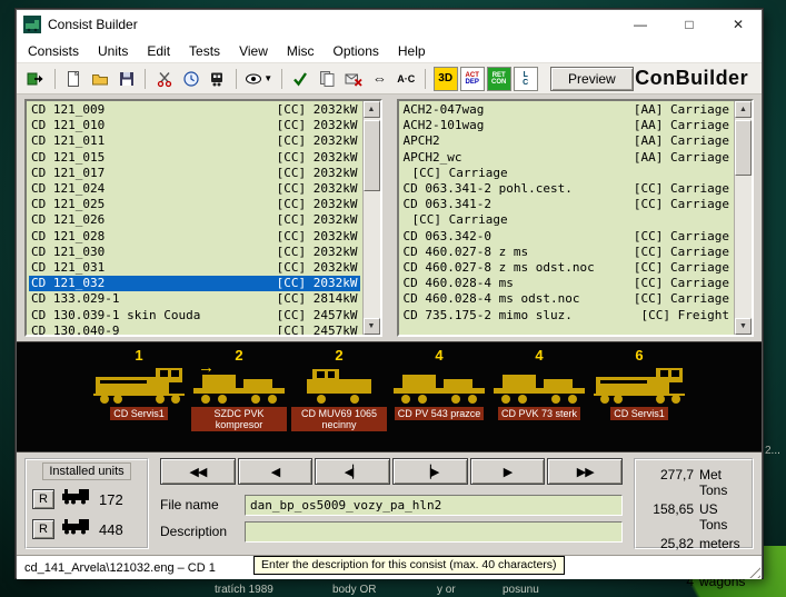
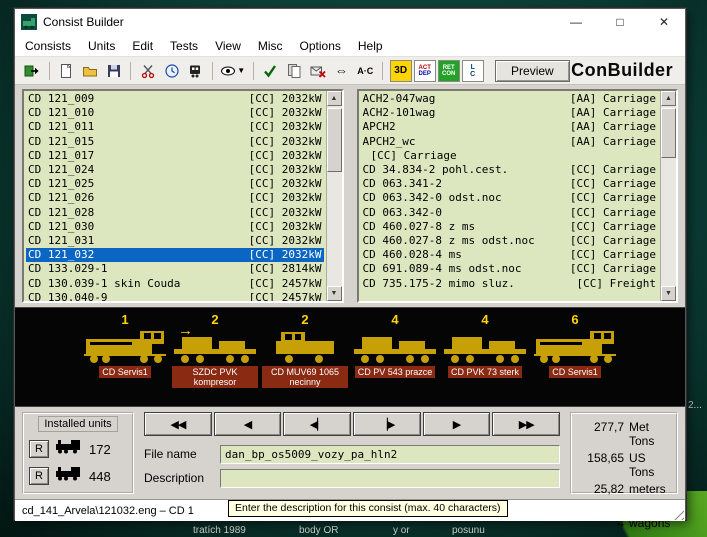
  tratích 1989
  body OR
  y or
  posunu
  2...
  Consist Builder
  —
  □
  ✕
  Consists
  Units
  Edit
  Tests
  View
  Misc
  Options
  Help
  ▼
  ⇔
  A·C
  3D
  Preview
  ConBuilder
  CD 121_009
  [CC] 2032kW
  CD 121_010
  [CC] 2032kW
  CD 121_011
  [CC] 2032kW
  CD 121_015
  [CC] 2032kW
  CD 121_017
  [CC] 2032kW
  CD 121_024
  [CC] 2032kW
  CD 121_025
  [CC] 2032kW
  CD 121_026
  [CC] 2032kW
  CD 121_028
  [CC] 2032kW
  CD 121_030
  [CC] 2032kW
  CD 121_031
  [CC] 2032kW
  CD 121_032
  [CC] 2032kW
  CD 133.029-1
  [CC] 2814kW
  CD 130.039-1 skin Couda
  [CC] 2457kW
  CD 130.040-9
  [CC] 2457kW
  ACH2-047wag
  [AA] Carriage
  ACH2-101wag
  [AA] Carriage
  APCH2
  [AA] Carriage
  APCH2_wc
  [AA] Carriage
  [CC] Carriage
- CD 063.341-2 pohl.cest.
+ CD 34.834-2 pohl.cest.
  [CC] Carriage
  CD 063.341-2
  [CC] Carriage
+ CD 063.342-0 odst.noc
  [CC] Carriage
  CD 063.342-0
  [CC] Carriage
  CD 460.027-8 z ms
  [CC] Carriage
  CD 460.027-8 z ms odst.noc
  [CC] Carriage
  CD 460.028-4 ms
  [CC] Carriage
- CD 460.028-4 ms odst.noc
+ CD 691.089-4 ms odst.noc
  [CC] Carriage
  CD 735.175-2 mimo sluz.
  [CC] Freight
  1
  CD Servis1
  2
  →
  SZDC PVK kompresor
  2
  CD MUV69 1065 necinny
  4
  CD PV 543 prazce
  4
  CD PVK 73 sterk
  6
  CD Servis1
  Installed units
  R
  172
  R
  448
  ◀◀
  ◀
  ◀▏
  ▕▶
  ▶
  ▶▶
  File name
  dan_bp_os5009_vozy_pa_hln2
  Description
  277,7
  Met Tons
  158,65
  US Tons
  25,82
  meters
  4
  wagons
  cd_141_Arvela\121032.eng – CD 1
  Enter the description for this consist (max. 40 characters)
